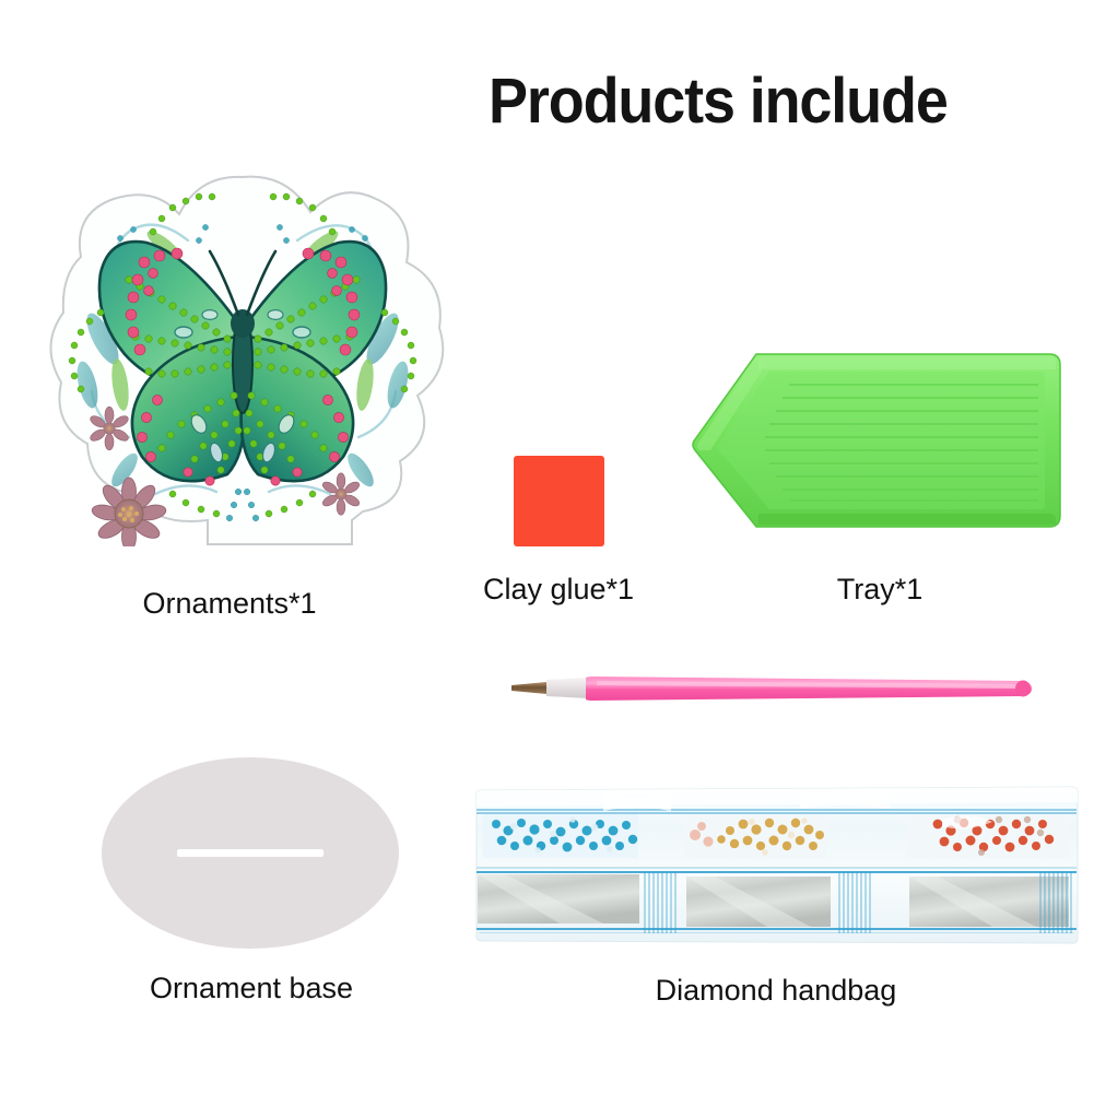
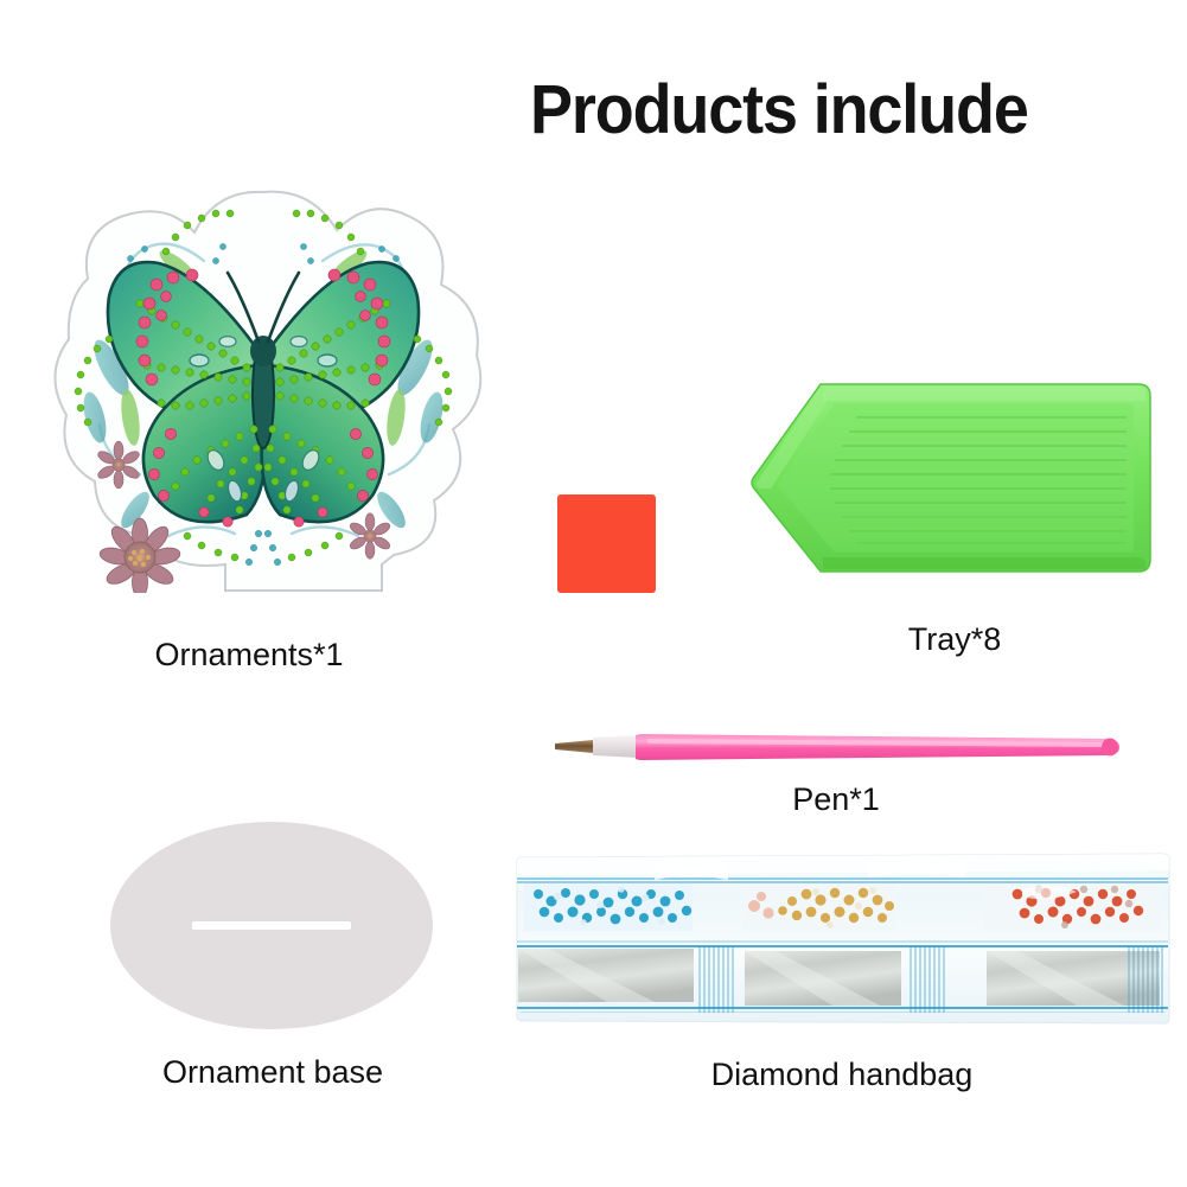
  Products include
  Ornaments*1
- Clay glue*1
- Tray*1
+ Tray*8
+ Pen*1
  Ornament base
  Diamond handbag
